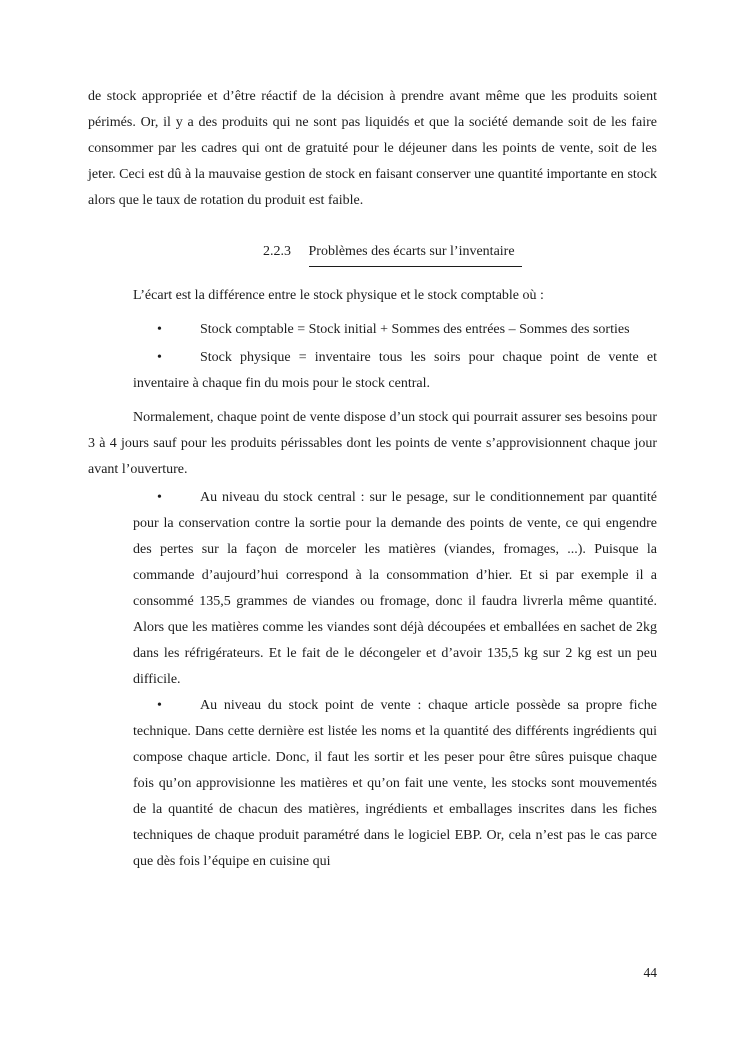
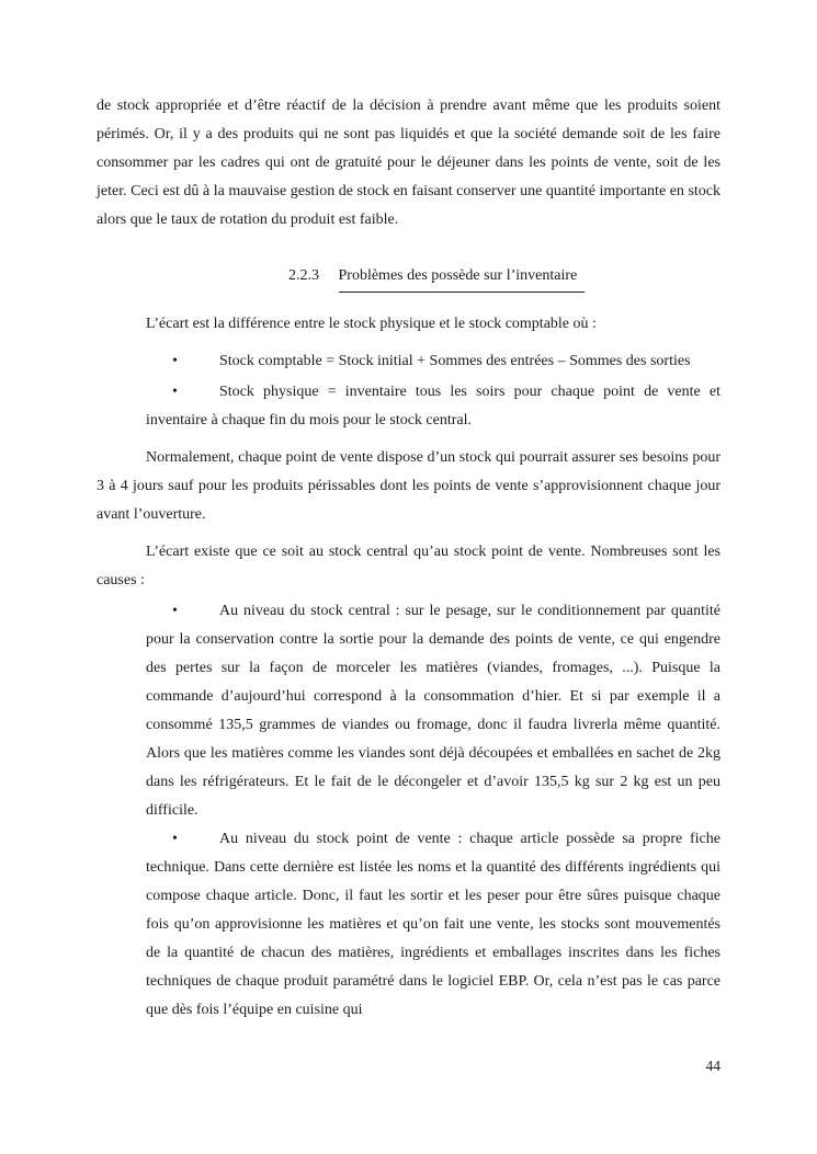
  de stock appropriée et d’être réactif de la décision à prendre avant même que les produits soient périmés. Or, il y a des produits qui ne sont pas liquidés et que la société demande soit de les faire consommer par les cadres qui ont de gratuité pour le déjeuner dans les points de vente, soit de les jeter. Ceci est dû à la mauvaise gestion de stock en faisant conserver une quantité importante en stock alors que le taux de rotation du produit est faible.
- 2.2.3 Problèmes des écarts sur l’inventaire
+ 2.2.3 Problèmes des possède sur l’inventaire
  L’écart est la différence entre le stock physique et le stock comptable où :
  • Stock comptable = Stock initial + Sommes des entrées – Sommes des sorties
  • Stock physique = inventaire tous les soirs pour chaque point de vente et inventaire à chaque fin du mois pour le stock central.
  Normalement, chaque point de vente dispose d’un stock qui pourrait assurer ses besoins pour 3 à 4 jours sauf pour les produits périssables dont les points de vente s’approvisionnent chaque jour avant l’ouverture.
+ L’écart existe que ce soit au stock central qu’au stock point de vente. Nombreuses sont les causes :
  • Au niveau du stock central : sur le pesage, sur le conditionnement par quantité pour la conservation contre la sortie pour la demande des points de vente, ce qui engendre des pertes sur la façon de morceler les matières (viandes, fromages, ...). Puisque la commande d’aujourd’hui correspond à la consommation d’hier. Et si par exemple il a consommé 135,5 grammes de viandes ou fromage, donc il faudra livrerla même quantité. Alors que les matières comme les viandes sont déjà découpées et emballées en sachet de 2kg dans les réfrigérateurs. Et le fait de le décongeler et d’avoir 135,5 kg sur 2 kg est un peu difficile.
  • Au niveau du stock point de vente : chaque article possède sa propre fiche technique. Dans cette dernière est listée les noms et la quantité des différents ingrédients qui compose chaque article. Donc, il faut les sortir et les peser pour être sûres puisque chaque fois qu’on approvisionne les matières et qu’on fait une vente, les stocks sont mouvementés de la quantité de chacun des matières, ingrédients et emballages inscrites dans les fiches techniques de chaque produit paramétré dans le logiciel EBP. Or, cela n’est pas le cas parce que dès fois l’équipe en cuisine qui
  44
